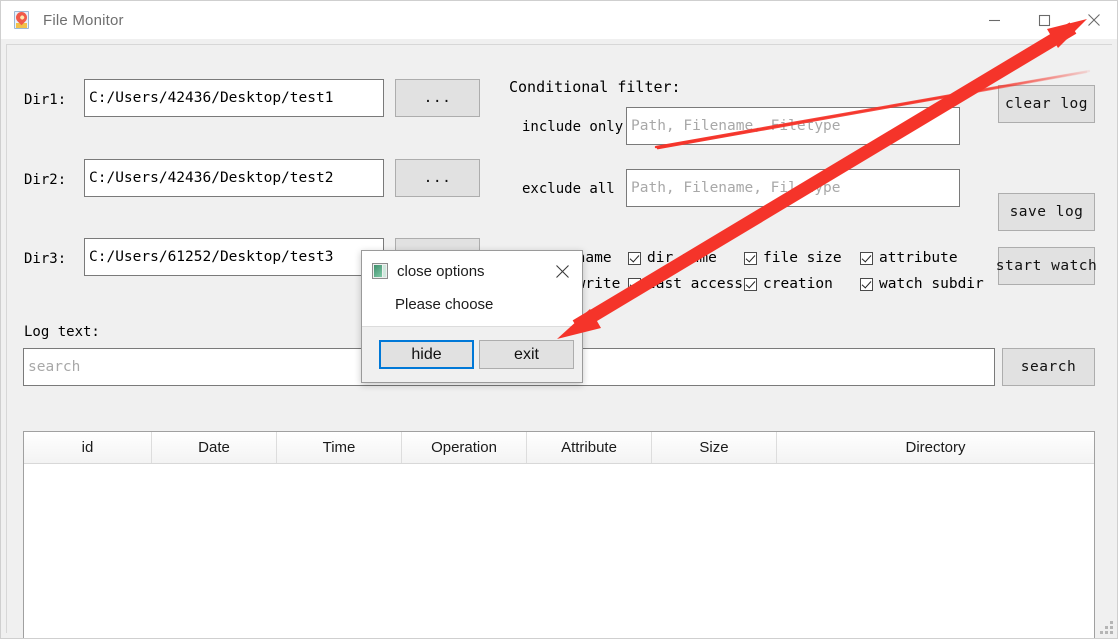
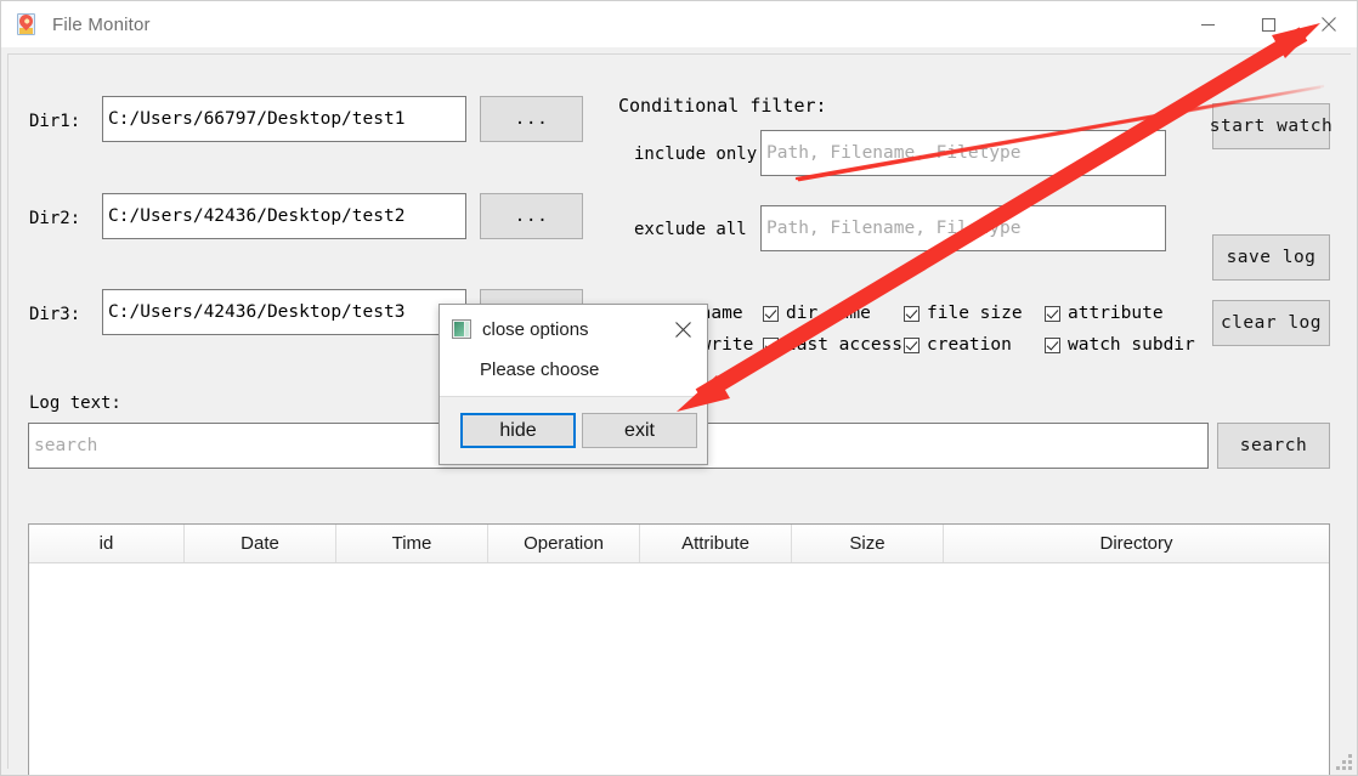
  File Monitor
  Dir1:
- C:/Users/42436/Desktop/test1
+ C:/Users/66797/Desktop/test1
  ...
  Dir2:
  C:/Users/42436/Desktop/test2
  ...
  Dir3:
- C:/Users/61252/Desktop/test3
+ C:/Users/42436/Desktop/test3
  Conditional filter:
  include only
  Path, Filename,letype
  exclude all
  Path, Filename, Filpe
  dirme
  file size
  attribute
  ast access
  creation
  watch subdir
- clear log
+ start watch
  save log
- start watch
+ clear log
  Log text:
  search
  search
  id
  Date
  Time
  Operation
  Attribute
  Size
  Directory
  close options
  Please choose
  hide
  exit
